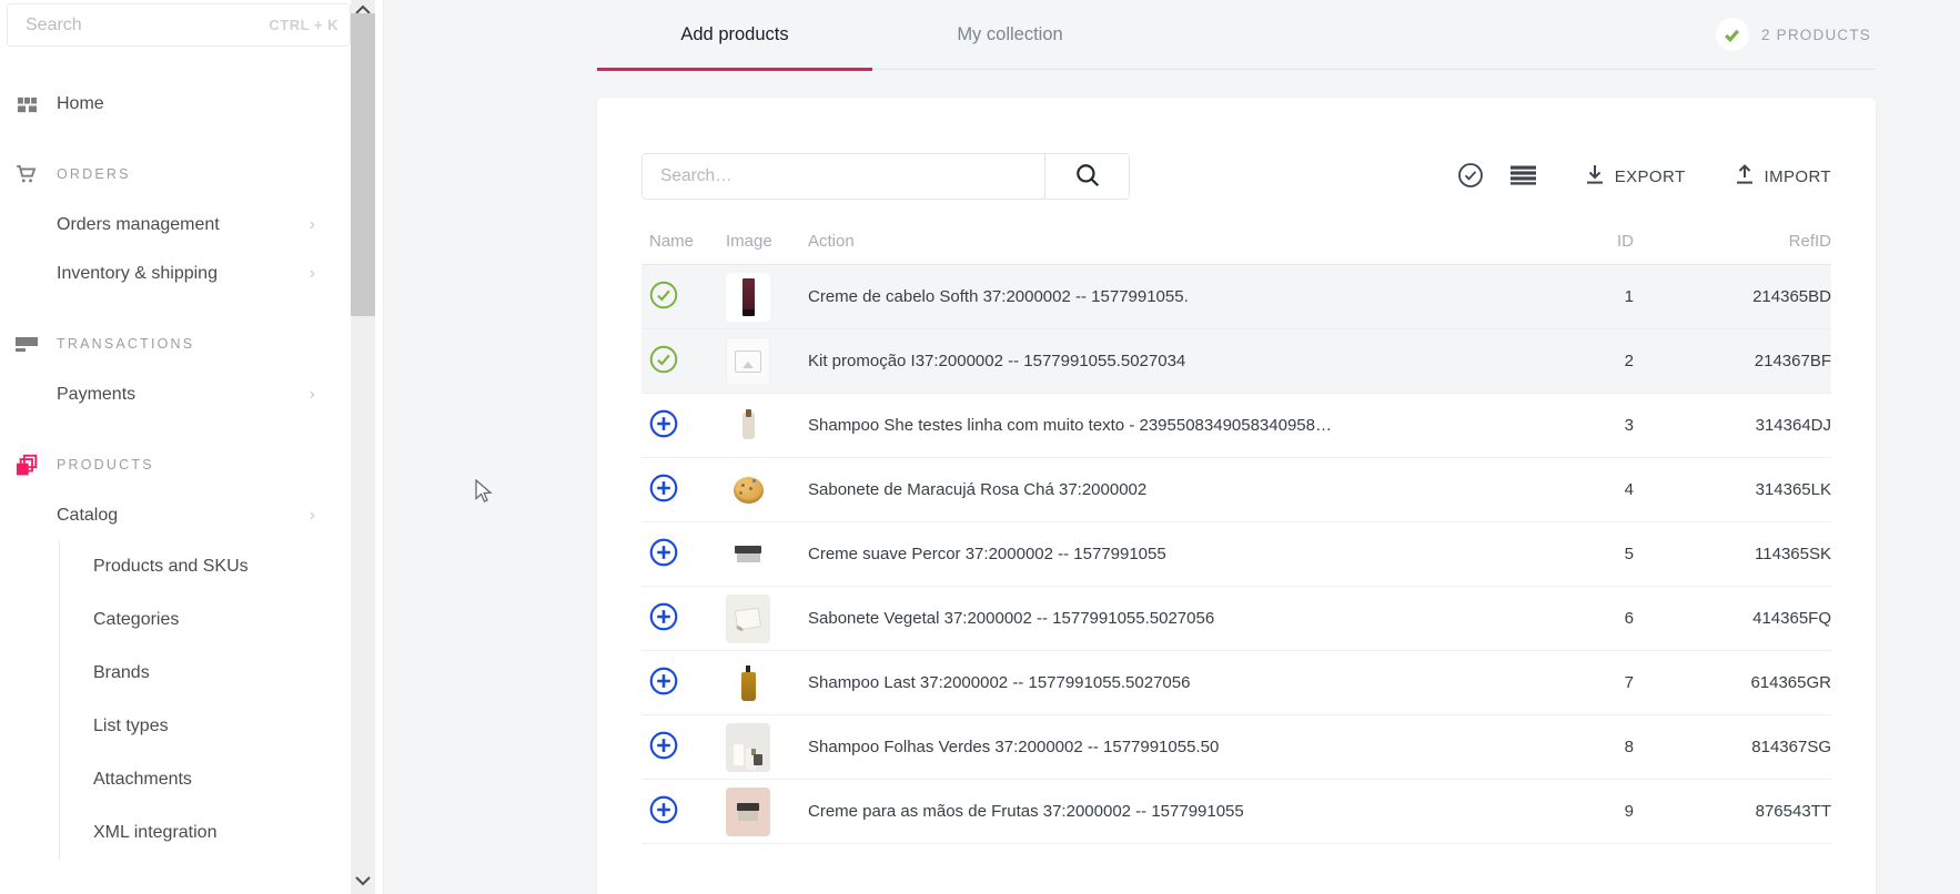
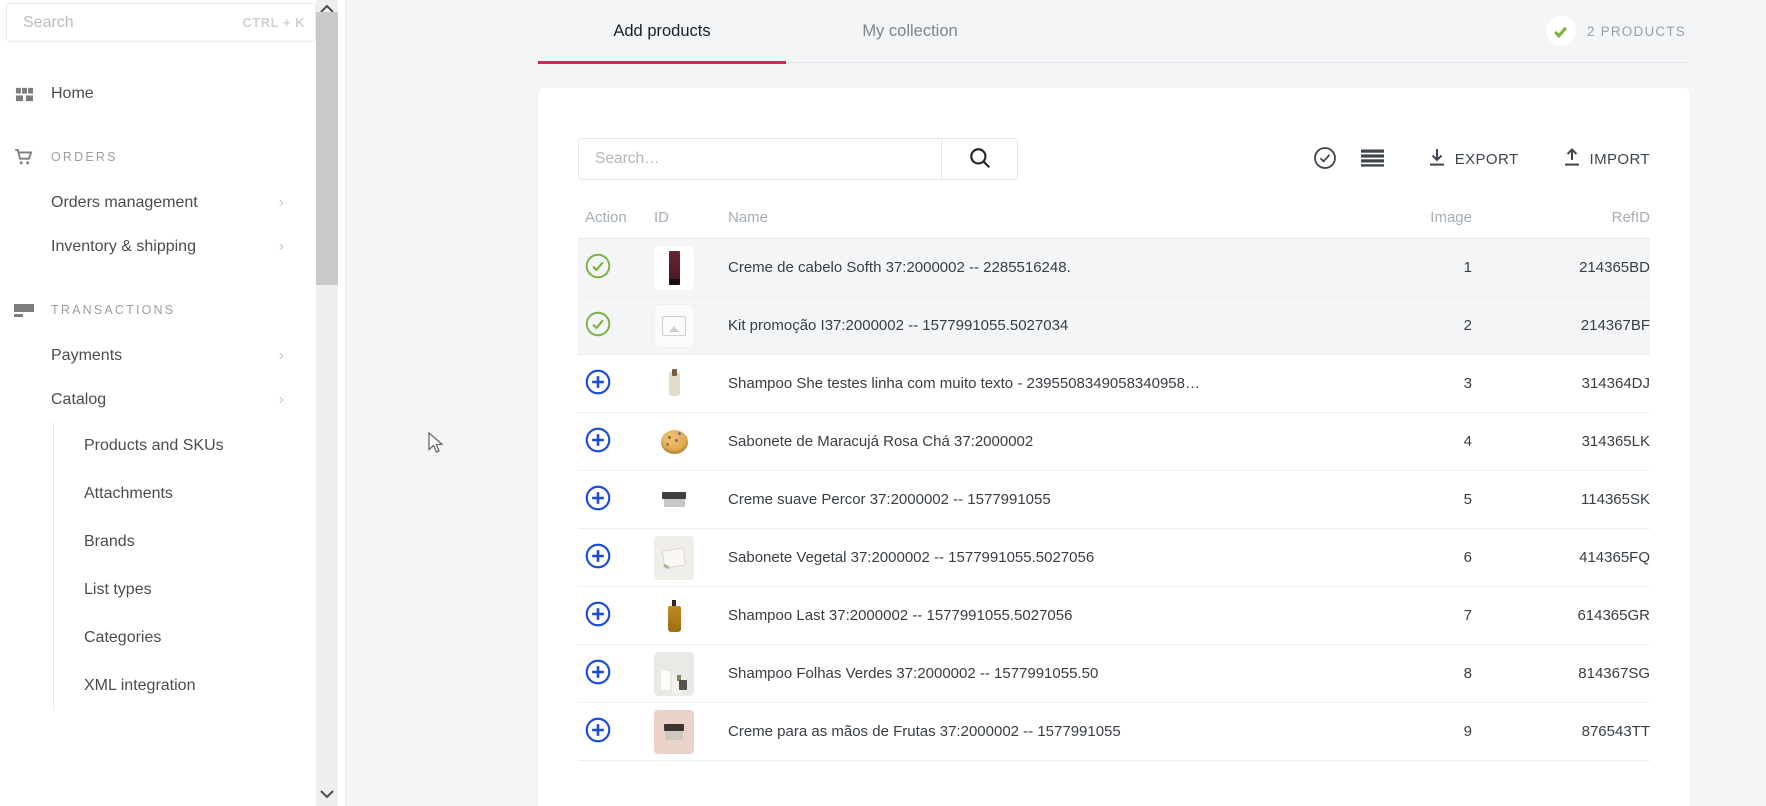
  Search
  CTRL + K
  Home
  ORDERS
  Orders management
  ›
  Inventory & shipping
  ›
  TRANSACTIONS
  Payments
  ›
- PRODUCTS
  Catalog
  ›
  Products and SKUs
- Categories
+ Attachments
  Brands
  List types
- Attachments
+ Categories
  XML integration
  Add products
  My collection
  2 PRODUCTS
  Search…
  EXPORT
  IMPORT
- Name
+ Action
- Image
+ ID
- Action
+ Name
- ID
+ Image
  RefID
- Creme de cabelo Softh 37:2000002 -- 1577991055.
+ Creme de cabelo Softh 37:2000002 -- 2285516248.
  1
  214365BD
  Kit promoção I37:2000002 -- 1577991055.5027034
  2
  214367BF
  Shampoo She testes linha com muito texto - 2395508349058340958…
  3
  314364DJ
  Sabonete de Maracujá Rosa Chá 37:2000002
  4
  314365LK
  Creme suave Percor 37:2000002 -- 1577991055
  5
  114365SK
  Sabonete Vegetal 37:2000002 -- 1577991055.5027056
  6
  414365FQ
  Shampoo Last 37:2000002 -- 1577991055.5027056
  7
  614365GR
  Shampoo Folhas Verdes 37:2000002 -- 1577991055.50
  8
  814367SG
  Creme para as mãos de Frutas 37:2000002 -- 1577991055
  9
  876543TT
